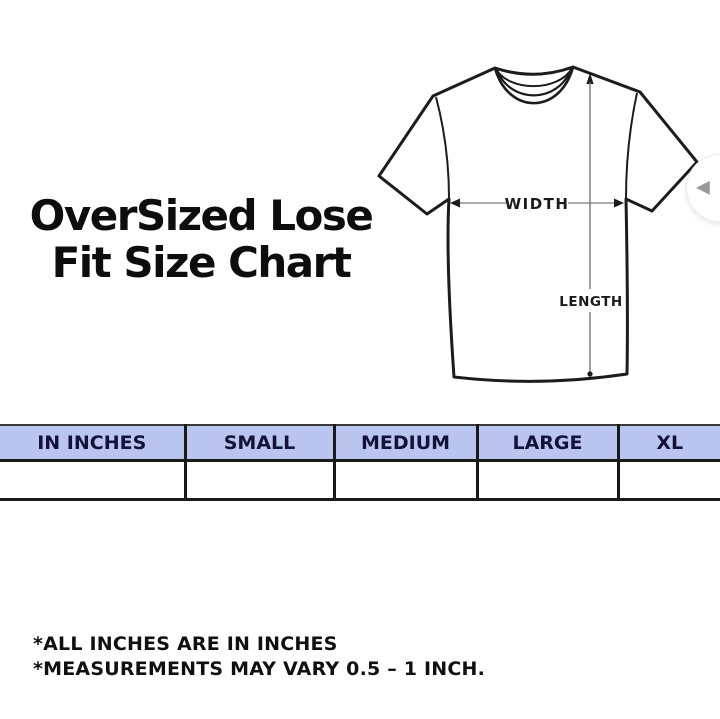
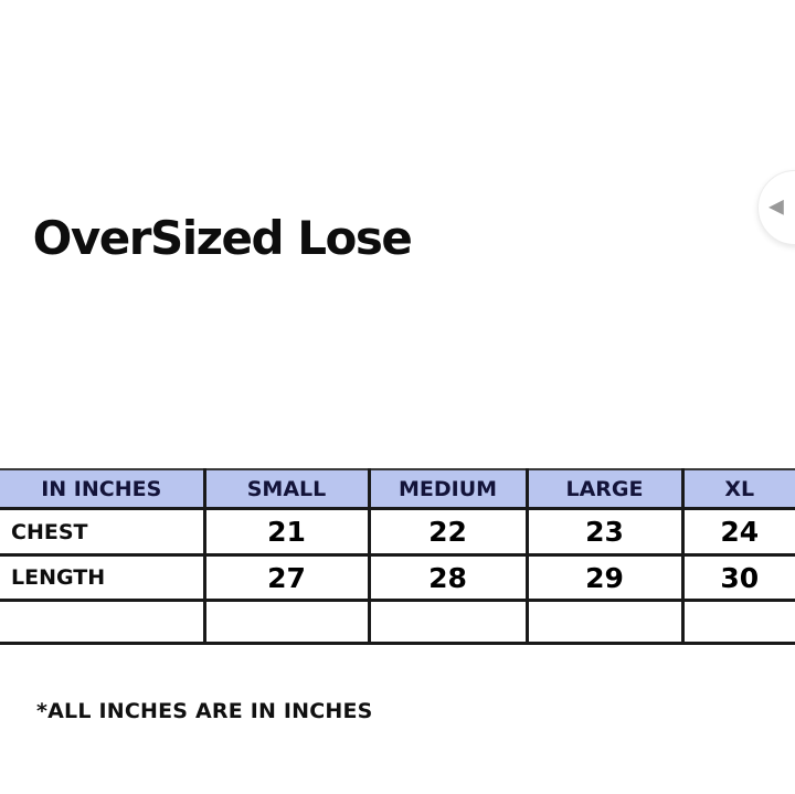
  OverSized Lose
- Fit Size Chart
- WIDTH
- LENGTH
  ◀
  IN INCHES	SMALL	MEDIUM	LARGE	XL
+ CHEST	21	22	23	24
+ LENGTH	27	28	29	30
  *ALL INCHES ARE IN INCHES
- *MEASUREMENTS MAY VARY 0.5 – 1 INCH.
